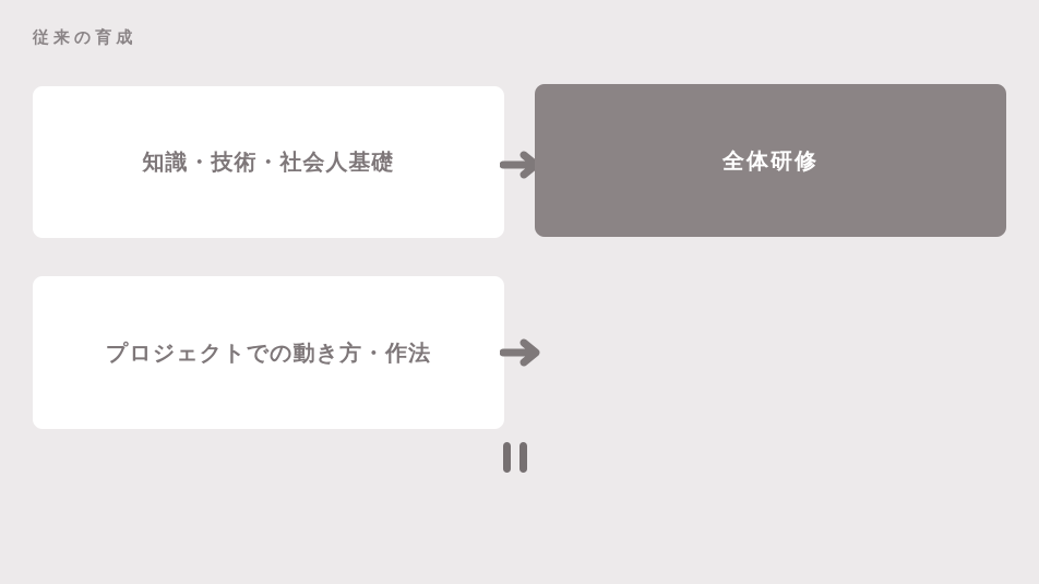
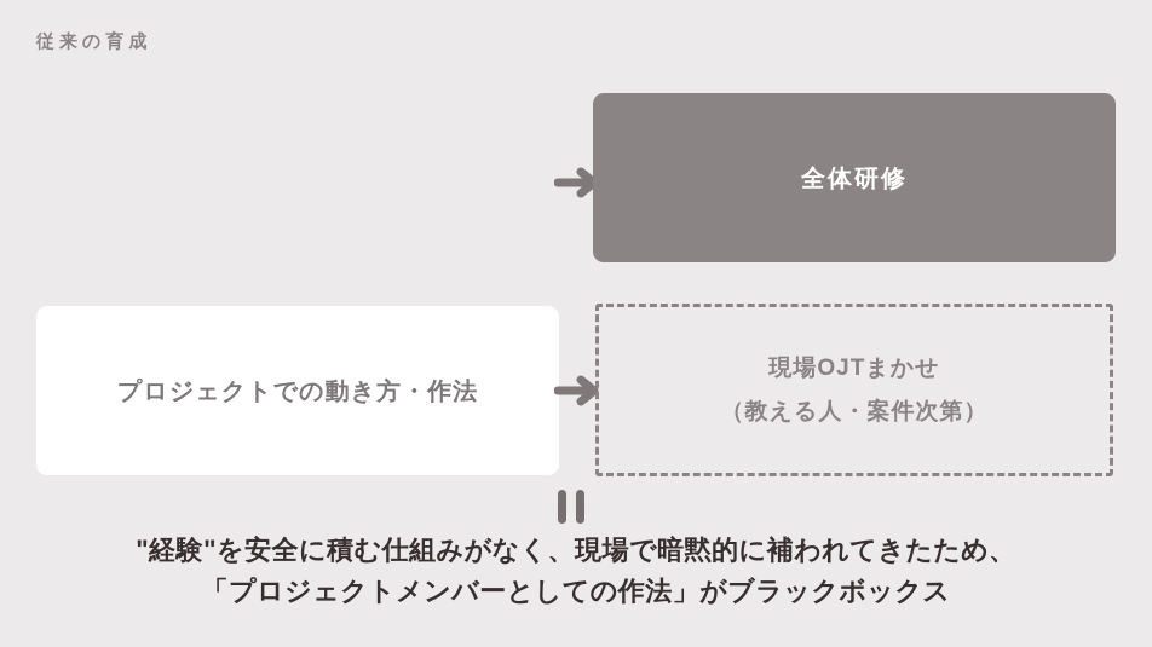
  従来の育成
- 知識・技術・社会人基礎
  全体研修
  プロジェクトでの動き方・作法
+ 現場OJTまかせ
+ （教える人・案件次第）
+ "経験"を安全に積む仕組みがなく、現場で暗黙的に補われてきたため、
+ 「プロジェクトメンバーとしての作法」がブラックボックス
